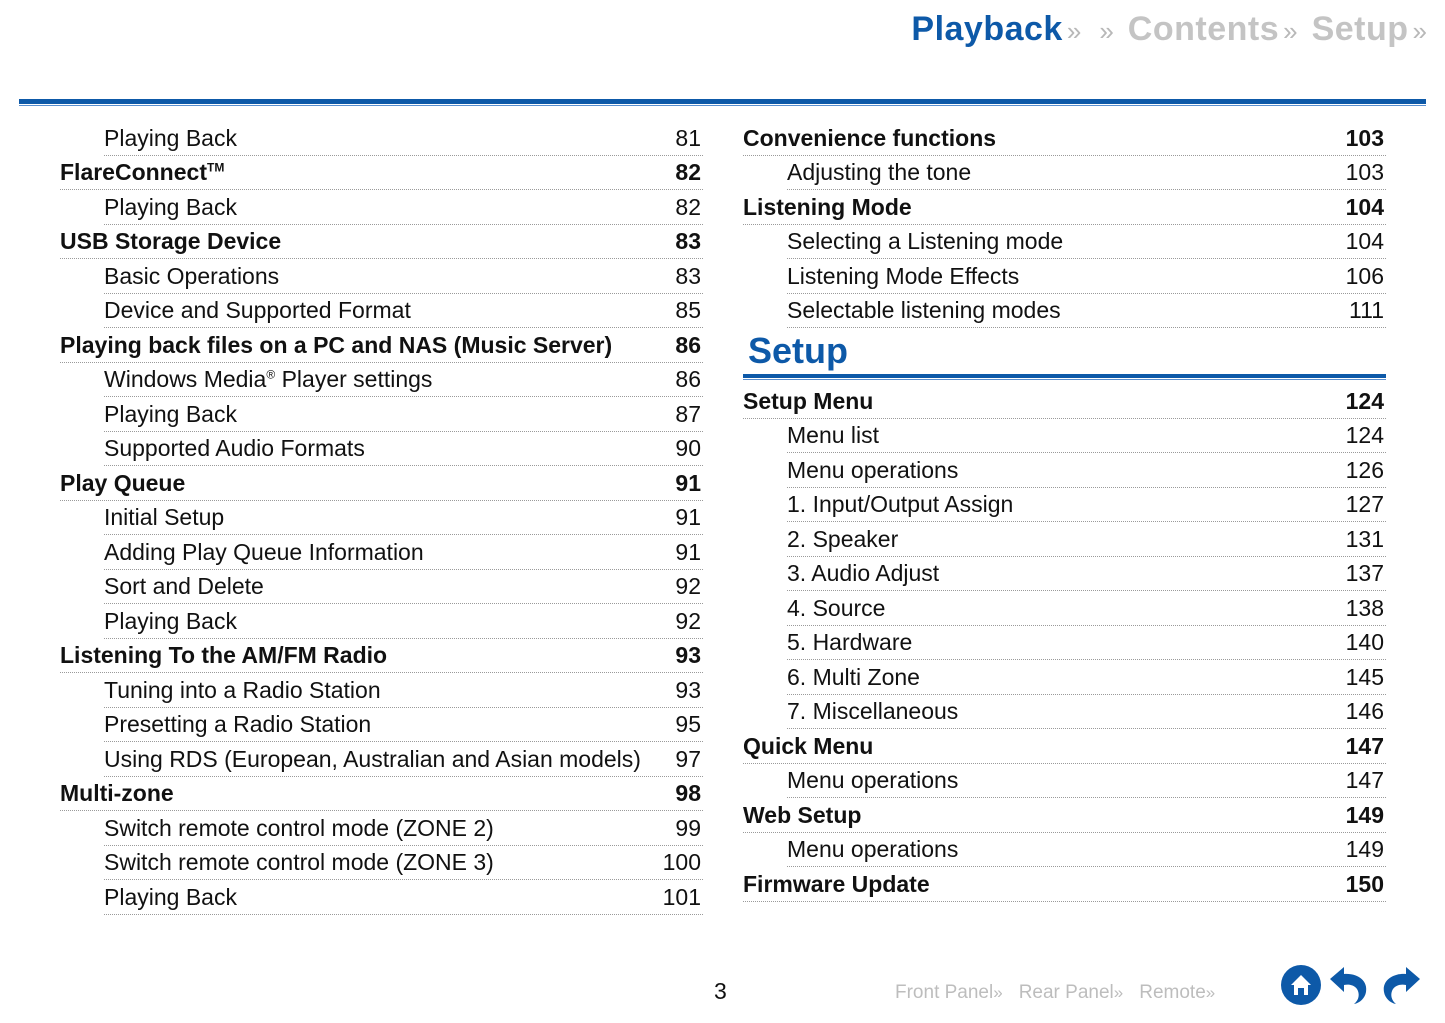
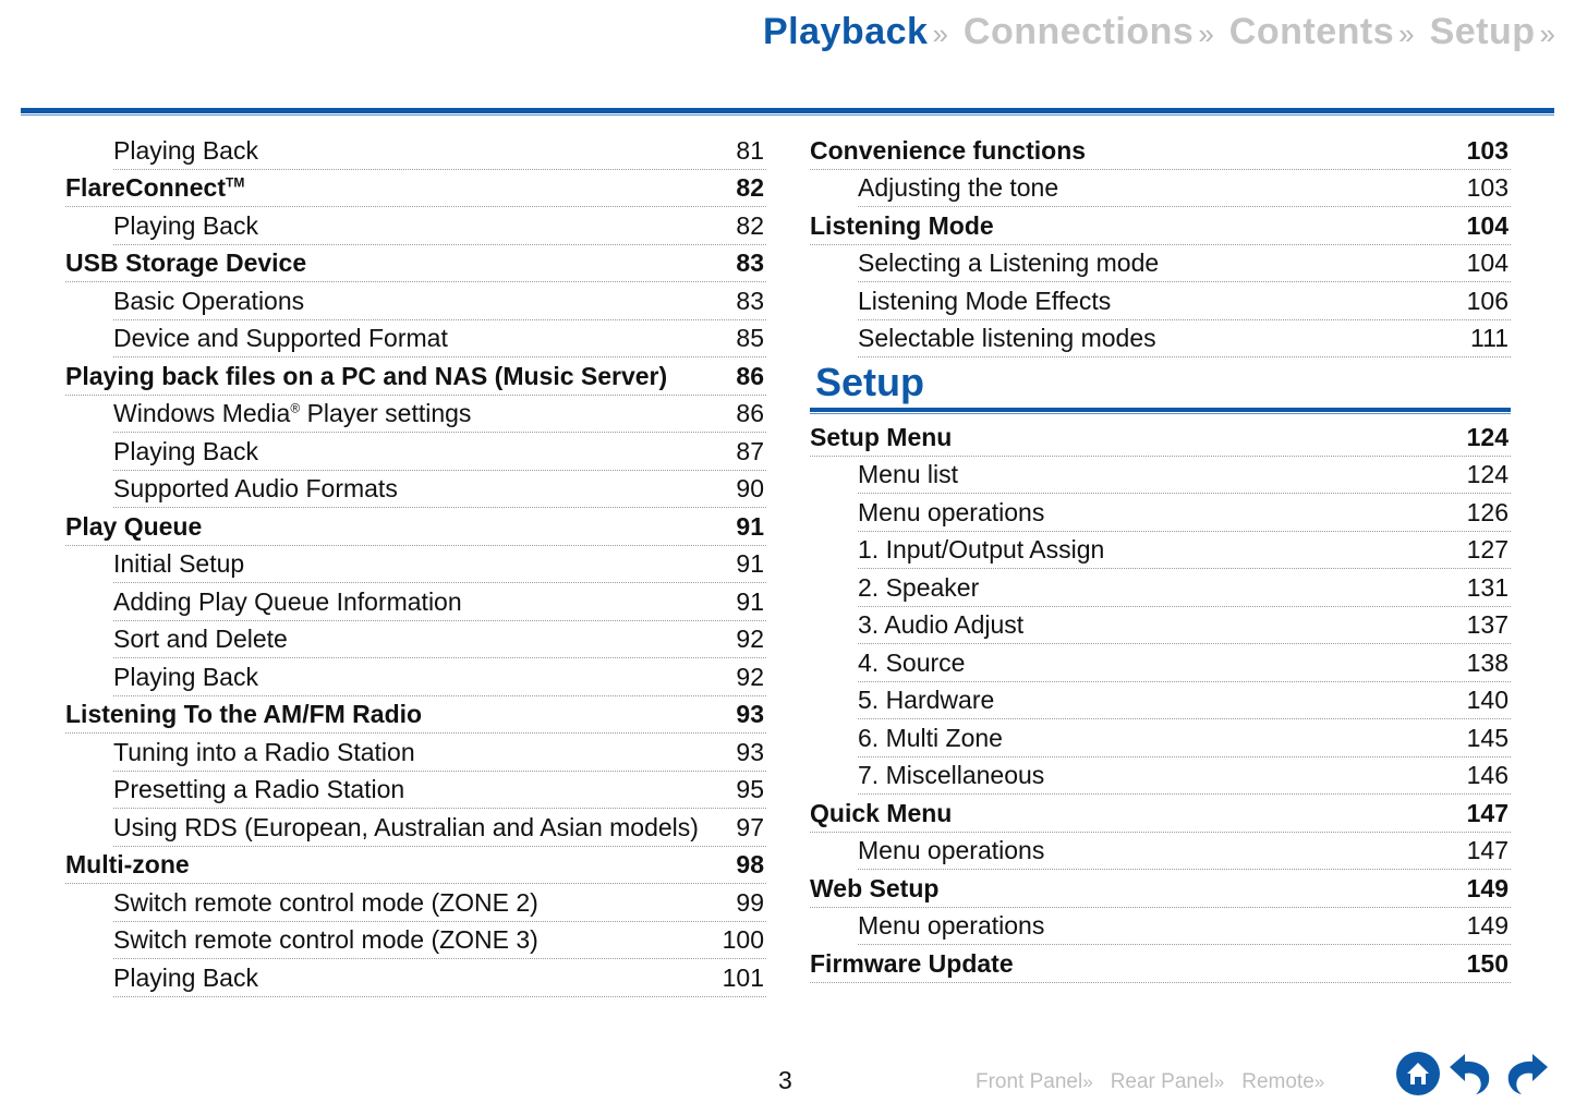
  Playback
  »
+ Connections
  »
  Contents
  »
  Setup
  »
  Playing Back
  81
  FlareConnectTM
  82
  Playing Back
  82
  USB Storage Device
  83
  Basic Operations
  83
  Device and Supported Format
  85
  Playing back files on a PC and NAS (Music Server)
  86
  Windows Media® Player settings
  86
  Playing Back
  87
  Supported Audio Formats
  90
  Play Queue
  91
  Initial Setup
  91
  Adding Play Queue Information
  91
  Sort and Delete
  92
  Playing Back
  92
  Listening To the AM/FM Radio
  93
  Tuning into a Radio Station
  93
  Presetting a Radio Station
  95
  Using RDS (European, Australian and Asian models)
  97
  Multi-zone
  98
  Switch remote control mode (ZONE 2)
  99
  Switch remote control mode (ZONE 3)
  100
  Playing Back
  101
  Convenience functions
  103
  Adjusting the tone
  103
  Listening Mode
  104
  Selecting a Listening mode
  104
  Listening Mode Effects
  106
  Selectable listening modes
  111
  Setup
  Setup Menu
  124
  Menu list
  124
  Menu operations
  126
  1. Input/Output Assign
  127
  2. Speaker
  131
  3. Audio Adjust
  137
  4. Source
  138
  5. Hardware
  140
  6. Multi Zone
  145
  7. Miscellaneous
  146
  Quick Menu
  147
  Menu operations
  147
  Web Setup
  149
  Menu operations
  149
  Firmware Update
  150
  3
  Front Panel»
  Rear Panel»
  Remote»
